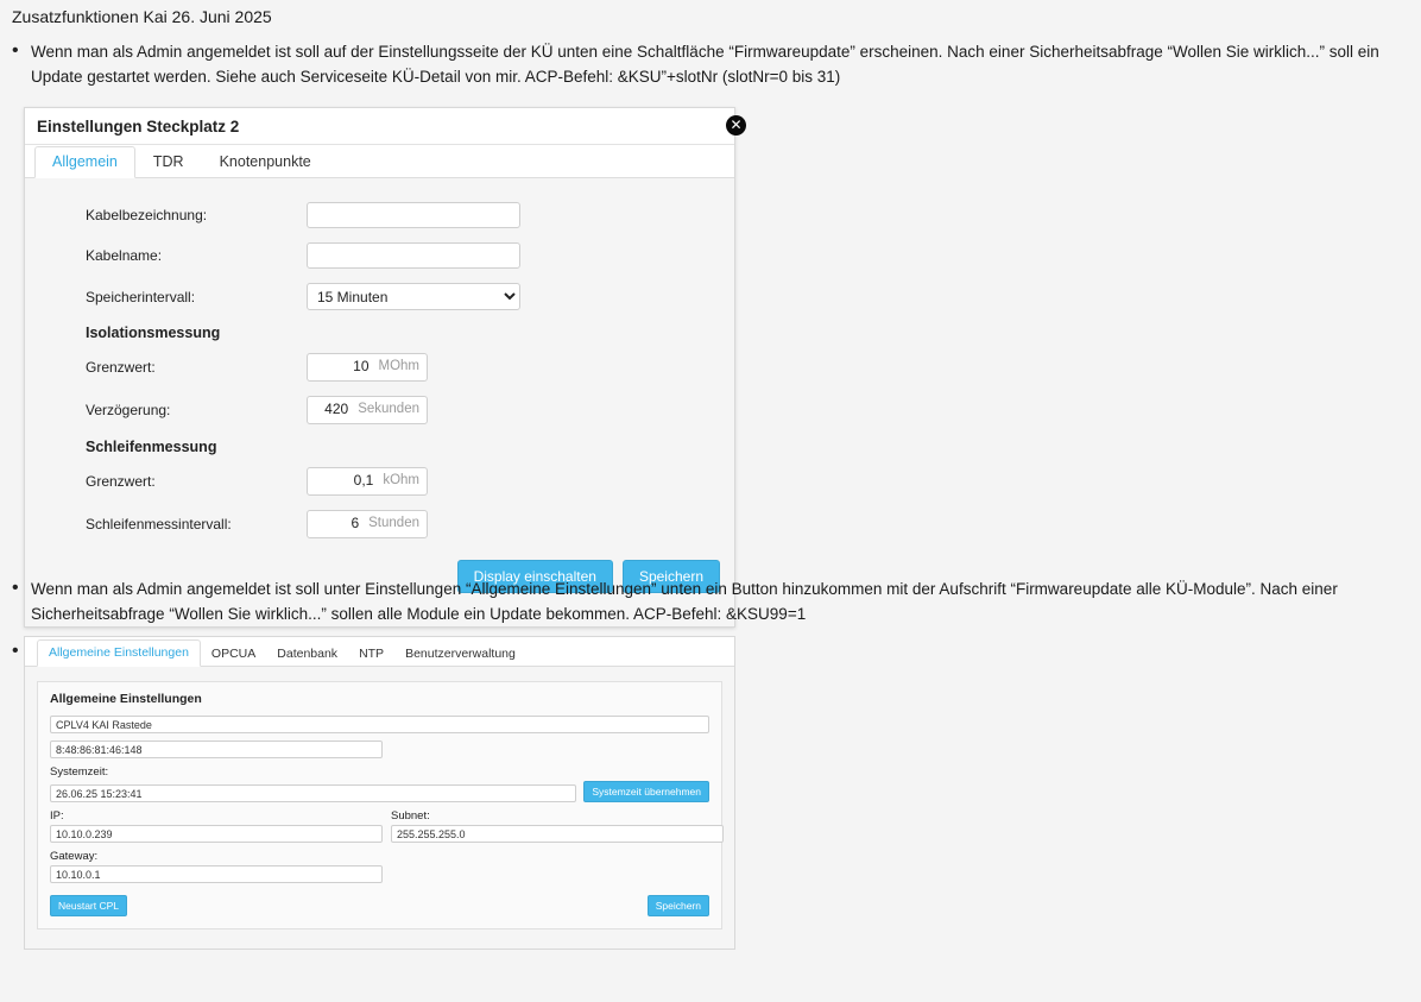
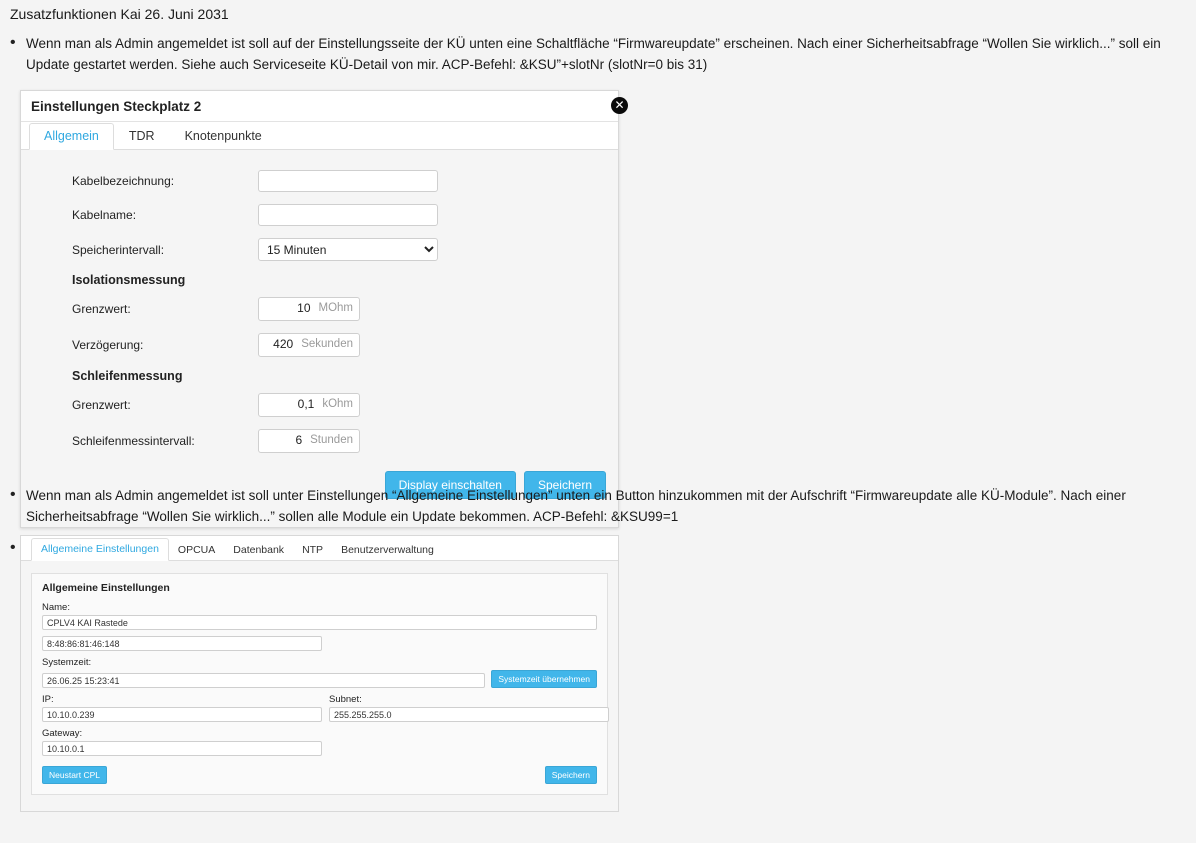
- Zusatzfunktionen Kai 26. Juni 2025
+ Zusatzfunktionen Kai 26. Juni 2031
  •
  Wenn man als Admin angemeldet ist soll auf der Einstellungsseite der KÜ unten eine Schaltfläche “Firmwareupdate” erscheinen. Nach einer Sicherheitsabfrage “Wollen Sie wirklich...” soll ein Update gestartet werden. Siehe auch Serviceseite KÜ-Detail von mir. ACP-Befehl: &KSU”+slotNr (slotNr=0 bis 31)
  Einstellungen Steckplatz 2
  ✕
  Allgemein
  TDR
  Knotenpunkte
  Kabelbezeichnung:
  Kabelname:
  Speicherintervall:
  15 Minuten
  Isolationsmessung
  Grenzwert:
  10
  MOhm
  Verzögerung:
  420
  Sekunden
  Schleifenmessung
  Grenzwert:
  0,1
  kOhm
  Schleifenmessintervall:
  6
  Stunden
  Display einschalten
  Speichern
  •
  Wenn man als Admin angemeldet ist soll unter Einstellungen “Allgemeine Einstellungen” unten ein Button hinzukommen mit der Aufschrift “Firmwareupdate alle KÜ-Module”. Nach einer Sicherheitsabfrage “Wollen Sie wirklich...” sollen alle Module ein Update bekommen. ACP-Befehl: &KSU99=1
  •
  Allgemeine Einstellungen
  OPCUA
  Datenbank
  NTP
  Benutzerverwaltung
  Allgemeine Einstellungen
+ Name:
  CPLV4 KAI Rastede
  8:48:86:81:46:148
  Systemzeit:
  26.06.25 15:23:41
  Systemzeit übernehmen
  IP:
  10.10.0.239
  Subnet:
  255.255.255.0
  Gateway:
  10.10.0.1
  Neustart CPL
  Speichern
